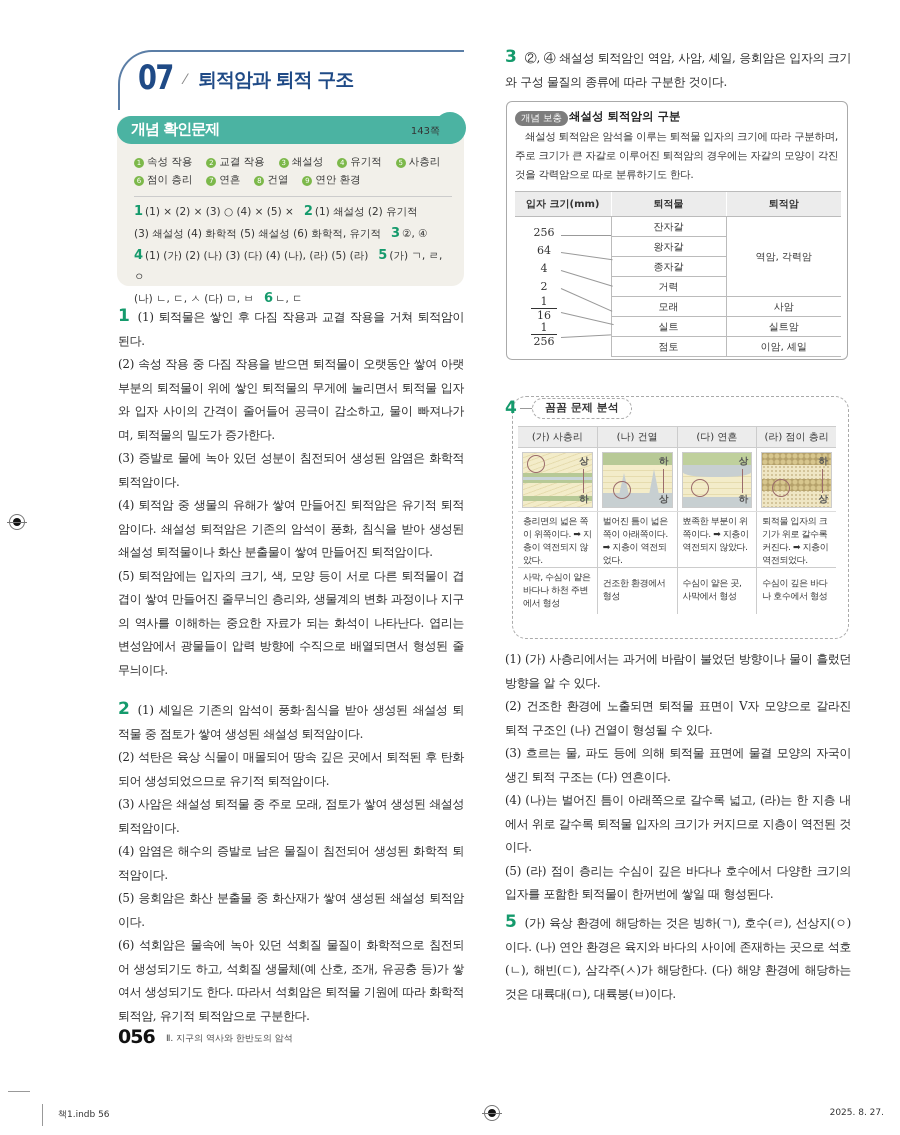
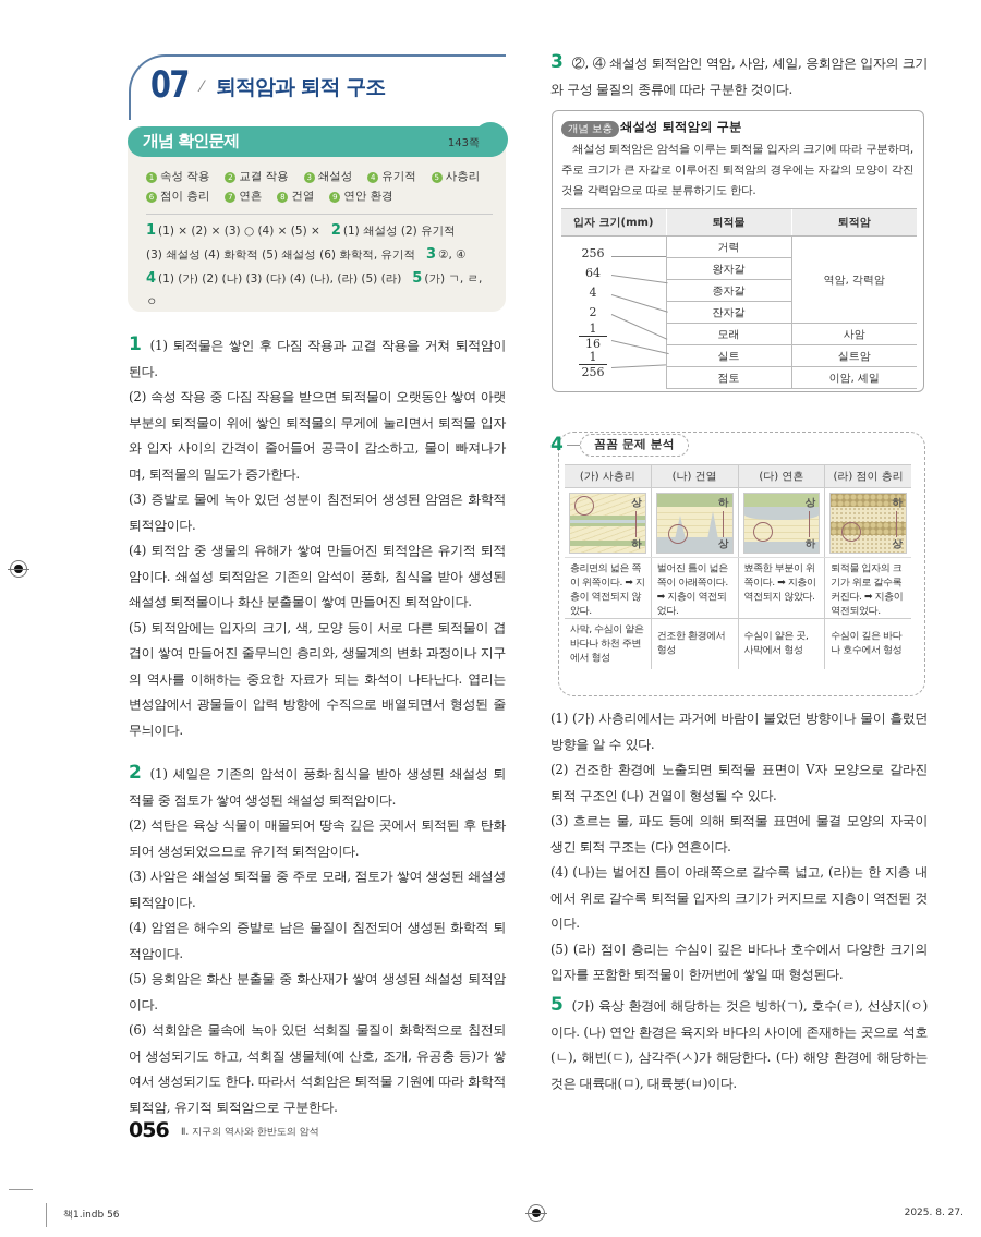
  07
  ⁄
  퇴적암과 퇴적 구조
  개념 확인문제
  143쪽
  1 속성 작용 2 교결 작용 3 쇄설성 4 유기적 5 사층리
  6 점이 층리 7 연흔 8 건열 9 연안 환경
  1 (1) × (2) × (3) ○ (4) × (5) × 2 (1) 쇄설성 (2) 유기적
  (3) 쇄설성 (4) 화학적 (5) 쇄설성 (6) 화학적, 유기적 3 ②, ④
  4 (1) (가) (2) (나) (3) (다) (4) (나), (라) (5) (라) 5 (가) ㄱ, ㄹ, ㅇ
- (나) ㄴ, ㄷ, ㅅ (다) ㅁ, ㅂ 6 ㄴ, ㄷ
  1 (1) 퇴적물은 쌓인 후 다짐 작용과 교결 작용을 거쳐 퇴적암이 된다.
  (2) 속성 작용 중 다짐 작용을 받으면 퇴적물이 오랫동안 쌓여 아랫부분의 퇴적물이 위에 쌓인 퇴적물의 무게에 눌리면서 퇴적물 입자와 입자 사이의 간격이 줄어들어 공극이 감소하고, 물이 빠져나가며, 퇴적물의 밀도가 증가한다.
  (3) 증발로 물에 녹아 있던 성분이 침전되어 생성된 암염은 화학적 퇴적암이다.
  (4) 퇴적암 중 생물의 유해가 쌓여 만들어진 퇴적암은 유기적 퇴적암이다. 쇄설성 퇴적암은 기존의 암석이 풍화, 침식을 받아 생성된 쇄설성 퇴적물이나 화산 분출물이 쌓여 만들어진 퇴적암이다.
  (5) 퇴적암에는 입자의 크기, 색, 모양 등이 서로 다른 퇴적물이 겹겹이 쌓여 만들어진 줄무늬인 층리와, 생물계의 변화 과정이나 지구의 역사를 이해하는 중요한 자료가 되는 화석이 나타난다. 엽리는 변성암에서 광물들이 압력 방향에 수직으로 배열되면서 형성된 줄무늬이다.
  2 (1) 셰일은 기존의 암석이 풍화·침식을 받아 생성된 쇄설성 퇴적물 중 점토가 쌓여 생성된 쇄설성 퇴적암이다.
  (2) 석탄은 육상 식물이 매몰되어 땅속 깊은 곳에서 퇴적된 후 탄화되어 생성되었으므로 유기적 퇴적암이다.
  (3) 사암은 쇄설성 퇴적물 중 주로 모래, 점토가 쌓여 생성된 쇄설성 퇴적암이다.
  (4) 암염은 해수의 증발로 남은 물질이 침전되어 생성된 화학적 퇴적암이다.
  (5) 응회암은 화산 분출물 중 화산재가 쌓여 생성된 쇄설성 퇴적암이다.
  (6) 석회암은 물속에 녹아 있던 석회질 물질이 화학적으로 침전되어 생성되기도 하고, 석회질 생물체(예 산호, 조개, 유공충 등)가 쌓여서 생성되기도 한다. 따라서 석회암은 퇴적물 기원에 따라 화학적 퇴적암, 유기적 퇴적암으로 구분한다.
  3 ②, ④ 쇄설성 퇴적암인 역암, 사암, 셰일, 응회암은 입자의 크기와 구성 물질의 종류에 따라 구분한 것이다.
  개념 보충
  쇄설성 퇴적암의 구분
  쇄설성 퇴적암은 암석을 이루는 퇴적물 입자의 크기에 따라 구분하며, 주로 크기가 큰 자갈로 이루어진 퇴적암의 경우에는 자갈의 모양이 각진 것을 각력암으로 따로 분류하기도 한다.
  입자 크기(mm)	퇴적물	퇴적암
- 	잔자갈	역암, 각력암
+ 	거력	역암, 각력암
  왕자갈
  종자갈
- 거력
+ 잔자갈
  모래	사암
  실트	실트암
  점토	이암, 셰일
  256
  64
  4
  2
  116
  1256
  4
  꼼꼼 문제 분석
  (가) 사층리
  (나) 건열
  (다) 연흔
  (라) 점이 층리
  상
  하
  하
  상
  상
  하
  하
  상
  층리면의 넓은 쪽이 위쪽이다. ➡ 지층이 역전되지 않았다.
  벌어진 틈이 넓은 쪽이 아래쪽이다. ➡ 지층이 역전되었다.
  뾰족한 부분이 위쪽이다. ➡ 지층이 역전되지 않았다.
  퇴적물 입자의 크기가 위로 갈수록 커진다. ➡ 지층이 역전되었다.
  사막, 수심이 얕은 바다나 하천 주변에서 형성
  건조한 환경에서 형성
  수심이 얕은 곳, 사막에서 형성
  수심이 깊은 바다나 호수에서 형성
  (1) (가) 사층리에서는 과거에 바람이 불었던 방향이나 물이 흘렀던 방향을 알 수 있다.
  (2) 건조한 환경에 노출되면 퇴적물 표면이 V자 모양으로 갈라진 퇴적 구조인 (나) 건열이 형성될 수 있다.
  (3) 흐르는 물, 파도 등에 의해 퇴적물 표면에 물결 모양의 자국이 생긴 퇴적 구조는 (다) 연흔이다.
  (4) (나)는 벌어진 틈이 아래쪽으로 갈수록 넓고, (라)는 한 지층 내에서 위로 갈수록 퇴적물 입자의 크기가 커지므로 지층이 역전된 것이다.
  (5) (라) 점이 층리는 수심이 깊은 바다나 호수에서 다양한 크기의 입자를 포함한 퇴적물이 한꺼번에 쌓일 때 형성된다.
  5 (가) 육상 환경에 해당하는 것은 빙하(ㄱ), 호수(ㄹ), 선상지(ㅇ)이다. (나) 연안 환경은 육지와 바다의 사이에 존재하는 곳으로 석호(ㄴ), 해빈(ㄷ), 삼각주(ㅅ)가 해당한다. (다) 해양 환경에 해당하는 것은 대륙대(ㅁ), 대륙붕(ㅂ)이다.
  056
  Ⅱ. 지구의 역사와 한반도의 암석
  책1.indb 56
  2025. 8. 27.
